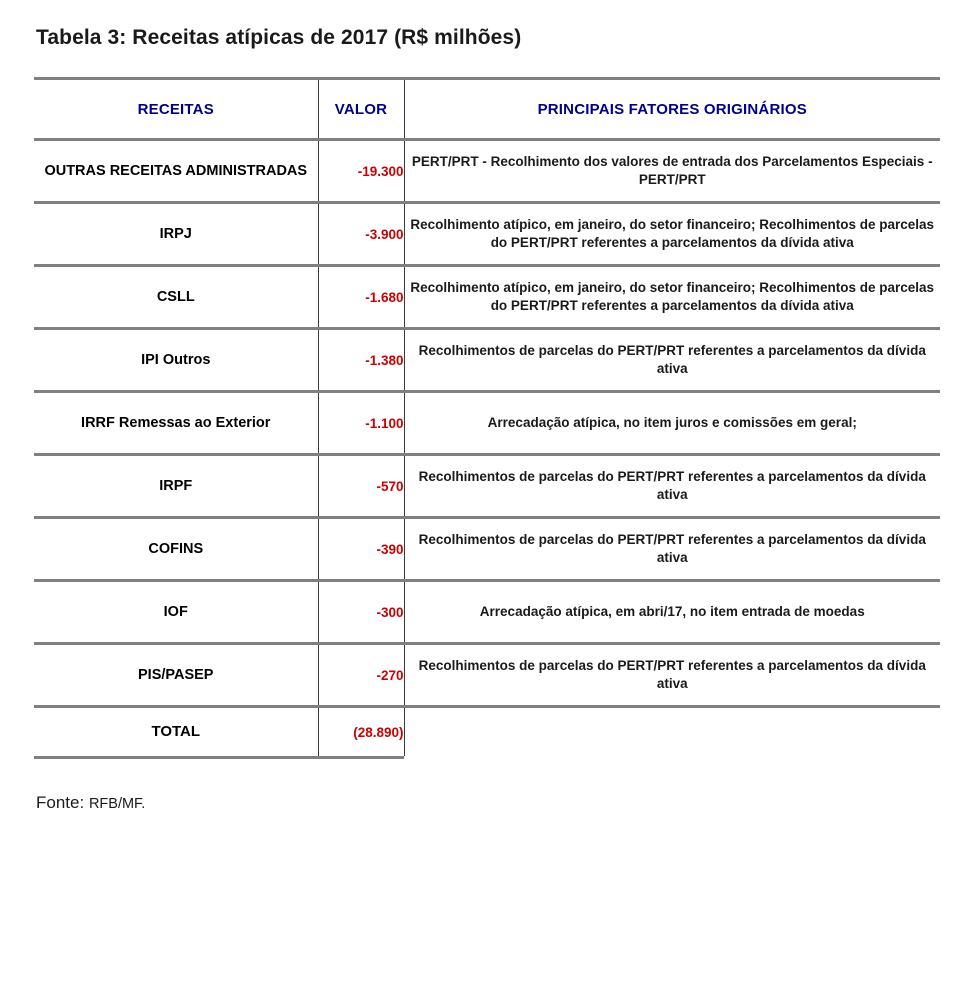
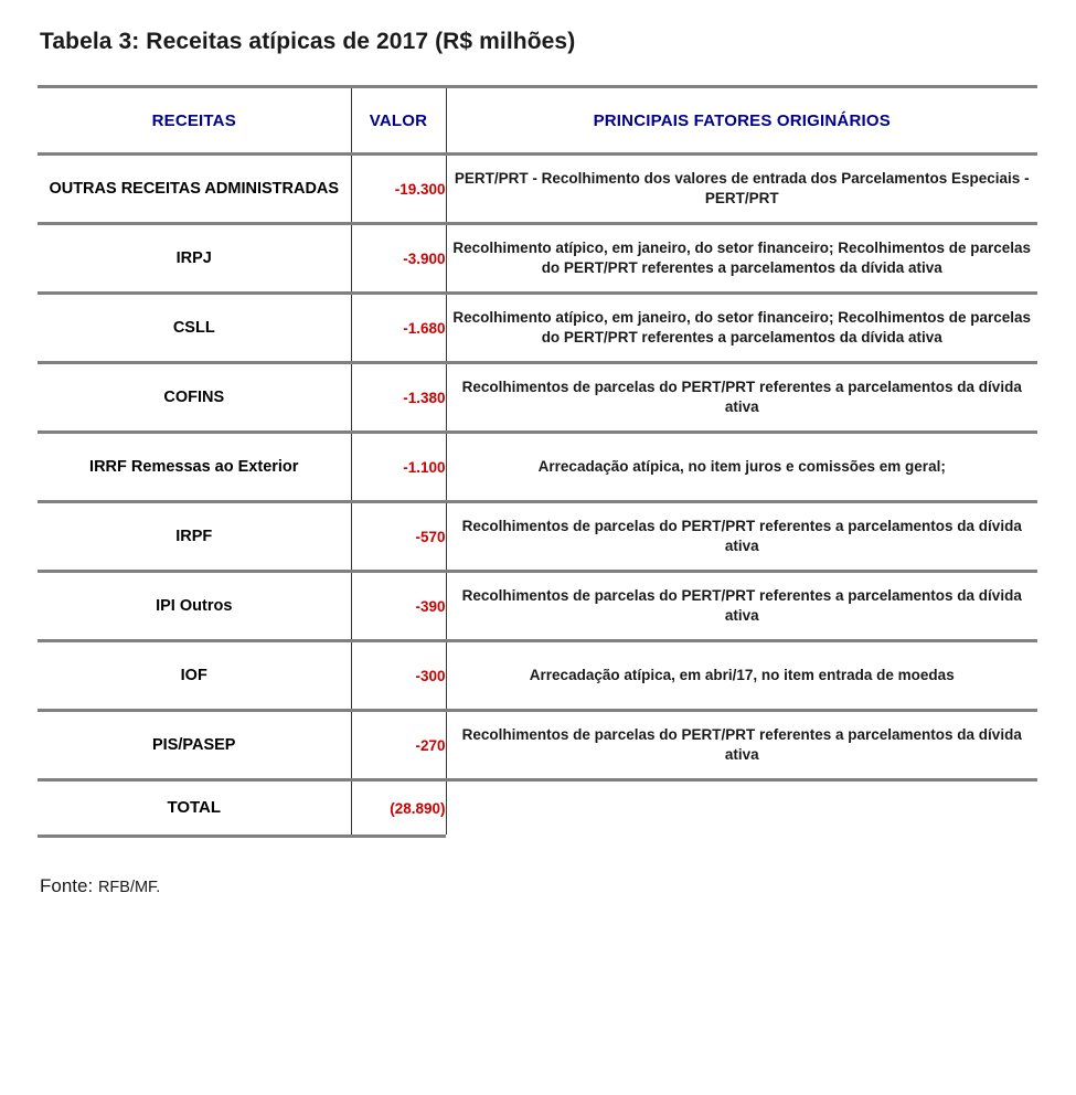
  Tabela 3: Receitas atípicas de 2017 (R$ milhões)
  RECEITAS	VALOR	PRINCIPAIS FATORES ORIGINÁRIOS
  OUTRAS RECEITAS ADMINISTRADAS	-19.300	PERT/PRT - Recolhimento dos valores de entrada dos Parcelamentos Especiais - PERT/PRT
  IRPJ	-3.900	Recolhimento atípico, em janeiro, do setor financeiro; Recolhimentos de parcelas do PERT/PRT referentes a parcelamentos da dívida ativa
  CSLL	-1.680	Recolhimento atípico, em janeiro, do setor financeiro; Recolhimentos de parcelas do PERT/PRT referentes a parcelamentos da dívida ativa
- IPI Outros	-1.380	Recolhimentos de parcelas do PERT/PRT referentes a parcelamentos da dívida ativa
+ COFINS	-1.380	Recolhimentos de parcelas do PERT/PRT referentes a parcelamentos da dívida ativa
  IRRF Remessas ao Exterior	-1.100	Arrecadação atípica, no item juros e comissões em geral;
  IRPF	-570	Recolhimentos de parcelas do PERT/PRT referentes a parcelamentos da dívida ativa
- COFINS	-390	Recolhimentos de parcelas do PERT/PRT referentes a parcelamentos da dívida ativa
+ IPI Outros	-390	Recolhimentos de parcelas do PERT/PRT referentes a parcelamentos da dívida ativa
  IOF	-300	Arrecadação atípica, em abri/17, no item entrada de moedas
  PIS/PASEP	-270	Recolhimentos de parcelas do PERT/PRT referentes a parcelamentos da dívida ativa
  TOTAL	(28.890)
  Fonte: RFB/MF.
